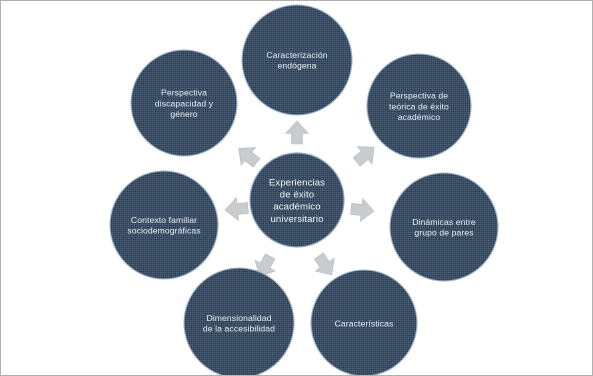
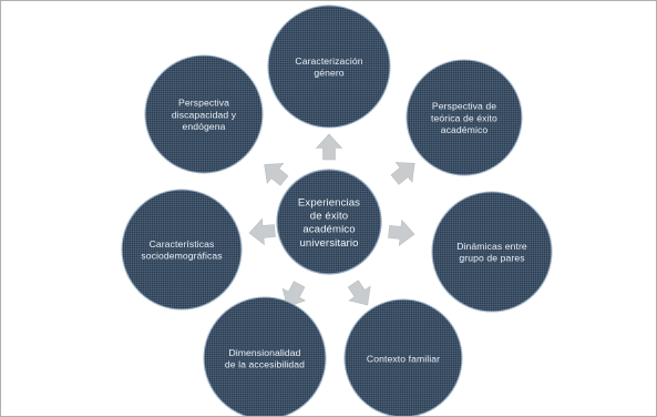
  Caracterización
- endógena
+ género
  Perspectiva de
  teórica de éxito
  académico
  Dinámicas entre
  grupo de pares
- Características
+ Contexto familiar
  Dimensionalidad
  de la accesibilidad
- Contexto familiar
+ Características
  sociodemográficas
  Perspectiva
  discapacidad y
- género
+ endógena
  Experiencias
  de éxito
  académico
  universitario
